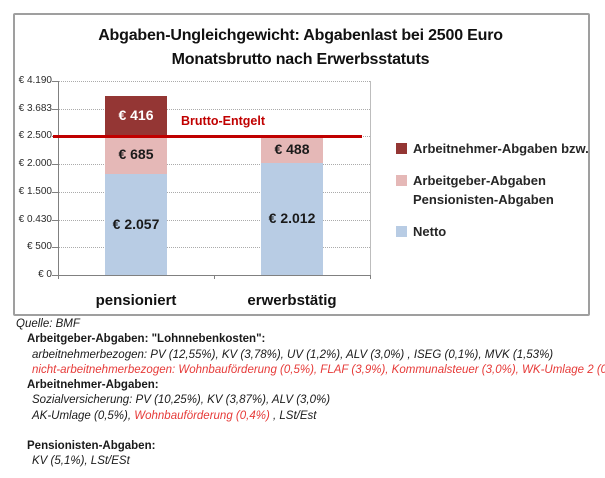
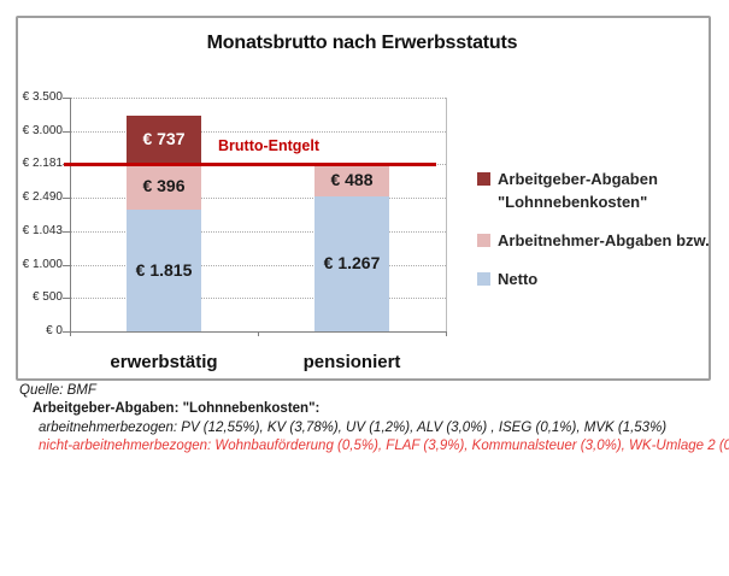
- Abgaben-Ungleichgewicht: Abgabenlast bei 2500 Euro
  Monatsbrutto nach Erwerbsstatuts
  € 0
  € 500
- € 0.430
+ € 1.000
- € 1.500
+ € 1.043
- € 2.000
+ € 2.490
- € 2.500
+ € 2.181
- € 3.683
+ € 3.000
- € 4.190
+ € 3.500
- € 2.057
+ € 1.815
- € 685
+ € 396
- € 416
+ € 737
- pensioniert
+ erwerbstätig
- € 2.012
+ € 1.267
  € 488
- erwerbstätig
+ pensioniert
  Brutto-Entgelt
- Arbeitnehmer-Abgaben bzw.
+ Arbeitgeber-Abgaben
+ "Lohnnebenkosten"
- Arbeitgeber-Abgaben
+ Arbeitnehmer-Abgaben bzw.
- Pensionisten-Abgaben
  Netto
  Quelle: BMF
  Arbeitgeber-Abgaben: "Lohnnebenkosten":
  arbeitnehmerbezogen: PV (12,55%), KV (3,78%), UV (1,2%), ALV (3,0%) , ISEG (0,1%), MVK (1,53%)
  nicht-arbeitnehmerbezogen: Wohnbauförderung (0,5%), FLAF (3,9%), Kommunalsteuer (3,0%), WK-Umlage 2 (0
- Arbeitnehmer-Abgaben:
- Sozialversicherung: PV (10,25%), KV (3,87%), ALV (3,0%)
- AK-Umlage (0,5%), Wohnbauförderung (0,4%) , LSt/Est
- Pensionisten-Abgaben:
- KV (5,1%), LSt/ESt
